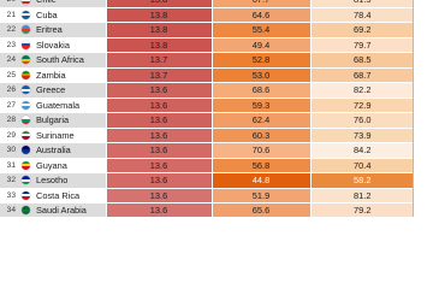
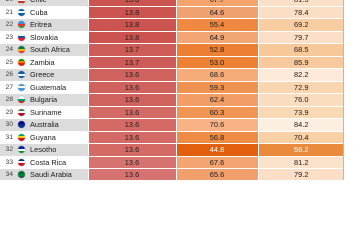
  		Cuba	13.8	64.6	78.4
  		Eritrea	13.8	55.4	69.2
- 		Slovakia	13.8	49.4	79.7
+ 		Slovakia	13.8	64.9	79.7
  		South Africa	13.7	52.8	68.5
- 		Zambia	13.7	53.0	68.7
+ 		Zambia	13.7	53.0	85.9
  		Greece	13.6	68.6	82.2
  		Guatemala	13.6	59.3	72.9
  		Bulgaria	13.6	62.4	76.0
  		Suriname	13.6	60.3	73.9
  		Australia	13.6	70.6	84.2
  		Guyana	13.6	56.8	70.4
  		Lesotho	13.6	44.8	58.2
- 		Costa Rica	13.6	51.9	81.2
+ 		Costa Rica	13.6	67.6	81.2
  		Saudi Arabia	13.6	65.6	79.2
